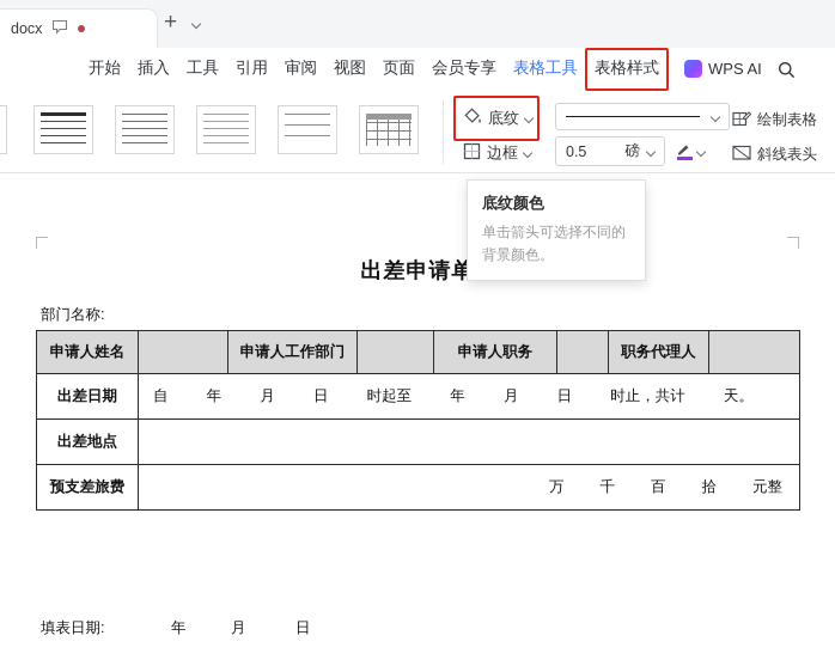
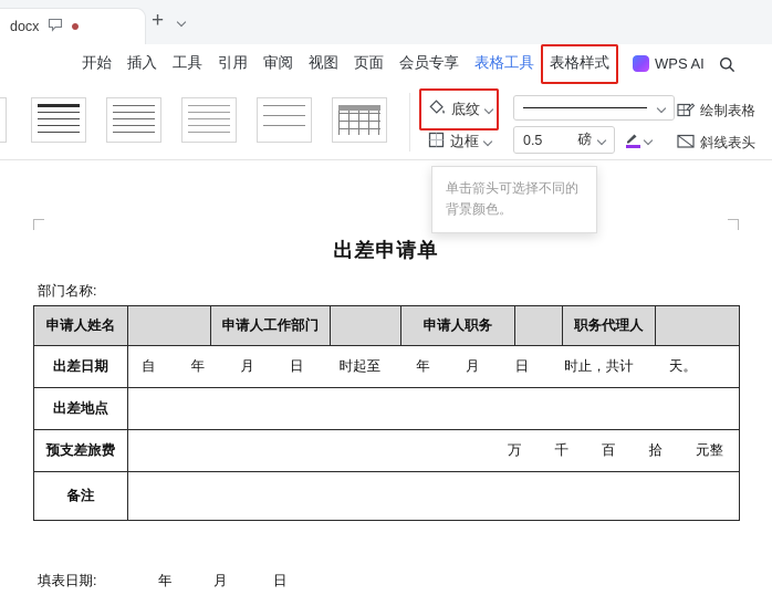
  docx
  +
  开始
  插入
  工具
  引用
  审阅
  视图
  页面
  会员专享
  表格工具
  表格样式
  WPS AI
  底纹
  边框
  0.5
  磅
  绘制表格
  斜线表头
- 底纹颜色
  单击箭头可选择不同的背景颜色。
  出差申请单
  部门名称:
  申请人姓名		申请人工作部门		申请人职务		职务代理人
  出差日期	自 年 月 日 时起至 年 月 日 时止，共计 天。
  出差地点
  预支差旅费	万 千 百 拾 元整
+ 备注
  填表日期: 年 月 日
